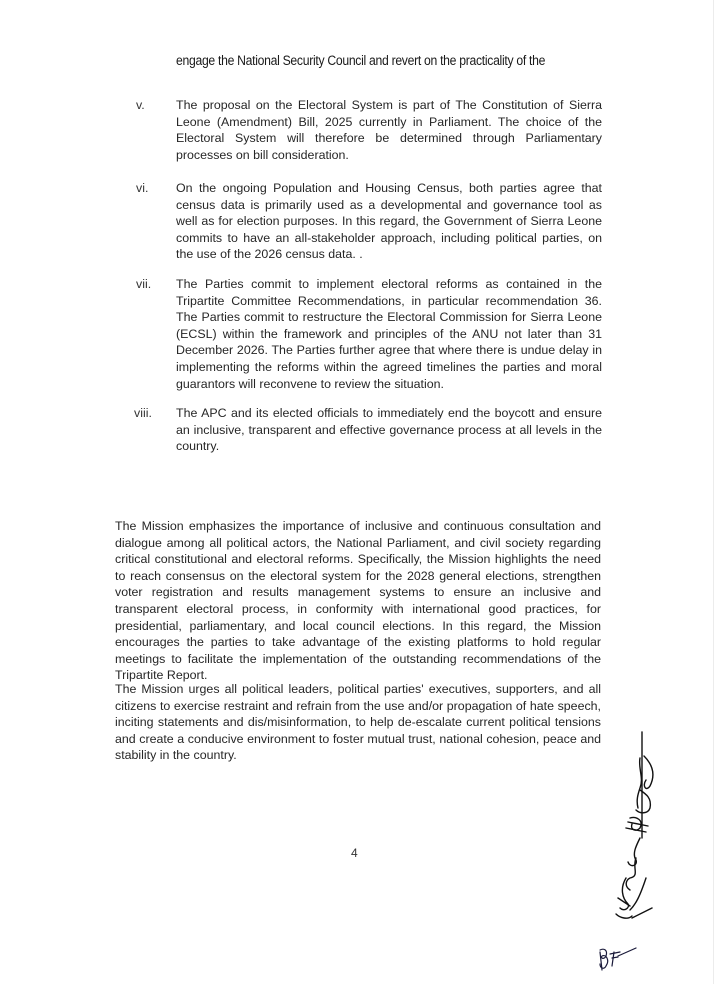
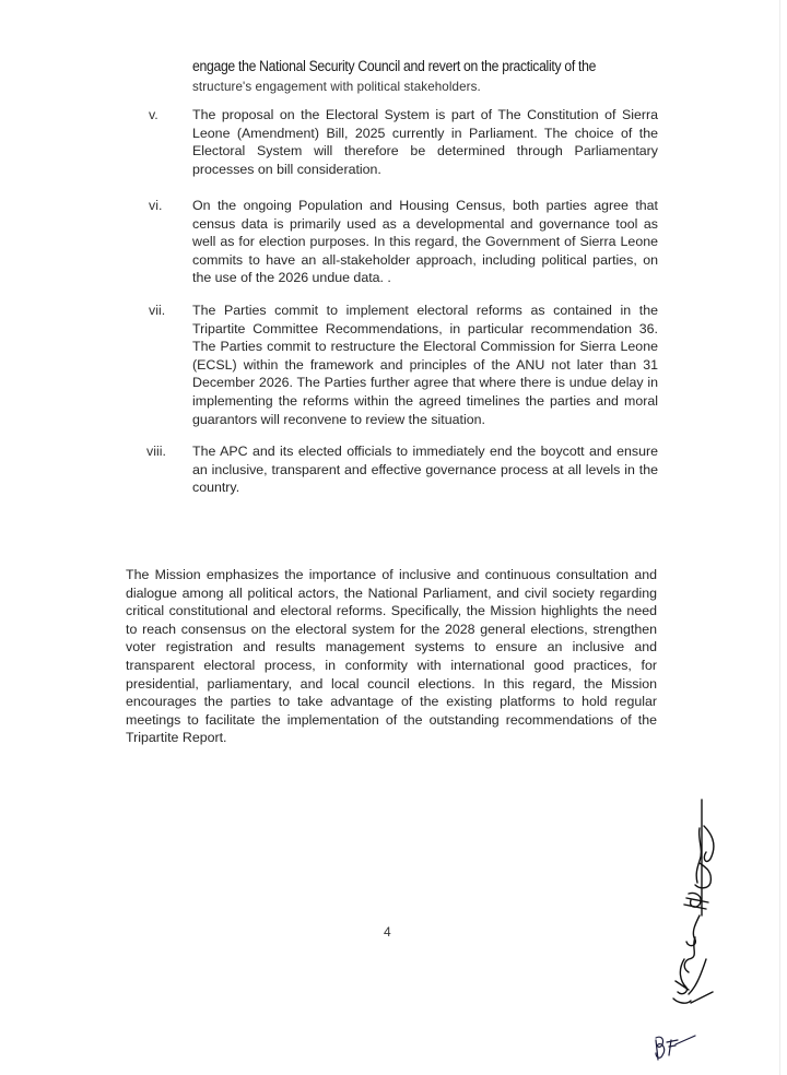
  engage the National Security Council and revert on the practicality of the
+ structure's engagement with political stakeholders.
  v.
  The proposal on the Electoral System is part of The Constitution of Sierra Leone (Amendment) Bill, 2025 currently in Parliament. The choice of the Electoral System will therefore be determined through Parliamentary processes on bill consideration.
  vi.
- On the ongoing Population and Housing Census, both parties agree that census data is primarily used as a developmental and governance tool as well as for election purposes. In this regard, the Government of Sierra Leone commits to have an all-stakeholder approach, including political parties, on the use of the 2026 census data. .
+ On the ongoing Population and Housing Census, both parties agree that census data is primarily used as a developmental and governance tool as well as for election purposes. In this regard, the Government of Sierra Leone commits to have an all-stakeholder approach, including political parties, on the use of the 2026 undue data. .
  vii.
  The Parties commit to implement electoral reforms as contained in the Tripartite Committee Recommendations, in particular recommendation 36. The Parties commit to restructure the Electoral Commission for Sierra Leone (ECSL) within the framework and principles of the ANU not later than 31 December 2026. The Parties further agree that where there is undue delay in implementing the reforms within the agreed timelines the parties and moral guarantors will reconvene to review the situation.
  viii.
  The APC and its elected officials to immediately end the boycott and ensure an inclusive, transparent and effective governance process at all levels in the country.
  The Mission emphasizes the importance of inclusive and continuous consultation and dialogue among all political actors, the National Parliament, and civil society regarding critical constitutional and electoral reforms. Specifically, the Mission highlights the need to reach consensus on the electoral system for the 2028 general elections, strengthen voter registration and results management systems to ensure an inclusive and transparent electoral process, in conformity with international good practices, for presidential, parliamentary, and local council elections. In this regard, the Mission encourages the parties to take advantage of the existing platforms to hold regular meetings to facilitate the implementation of the outstanding recommendations of the Tripartite Report.
- The Mission urges all political leaders, political parties' executives, supporters, and all citizens to exercise restraint and refrain from the use and/or propagation of hate speech, inciting statements and dis/misinformation, to help de-escalate current political tensions and create a conducive environment to foster mutual trust, national cohesion, peace and stability in the country.
  4
